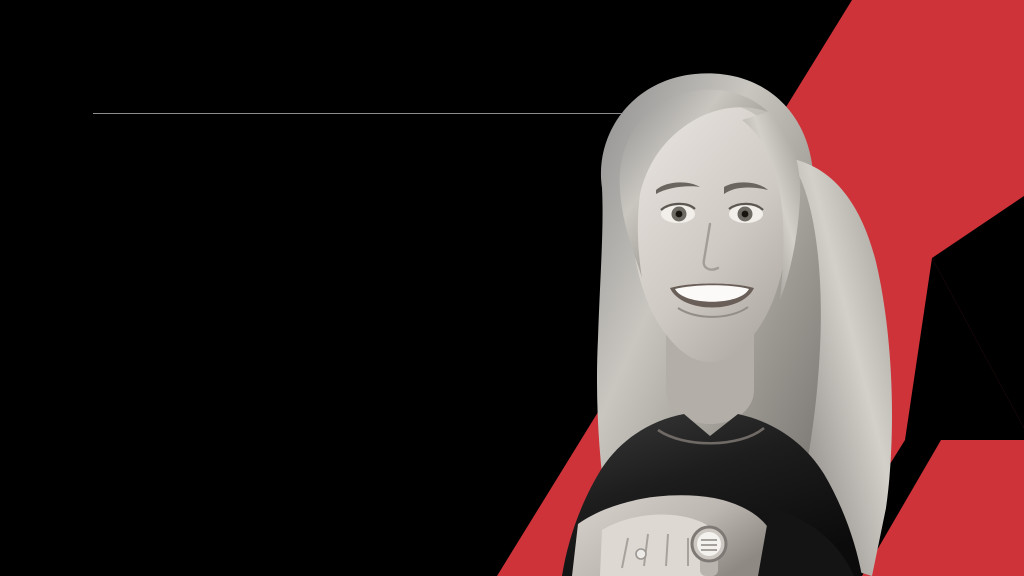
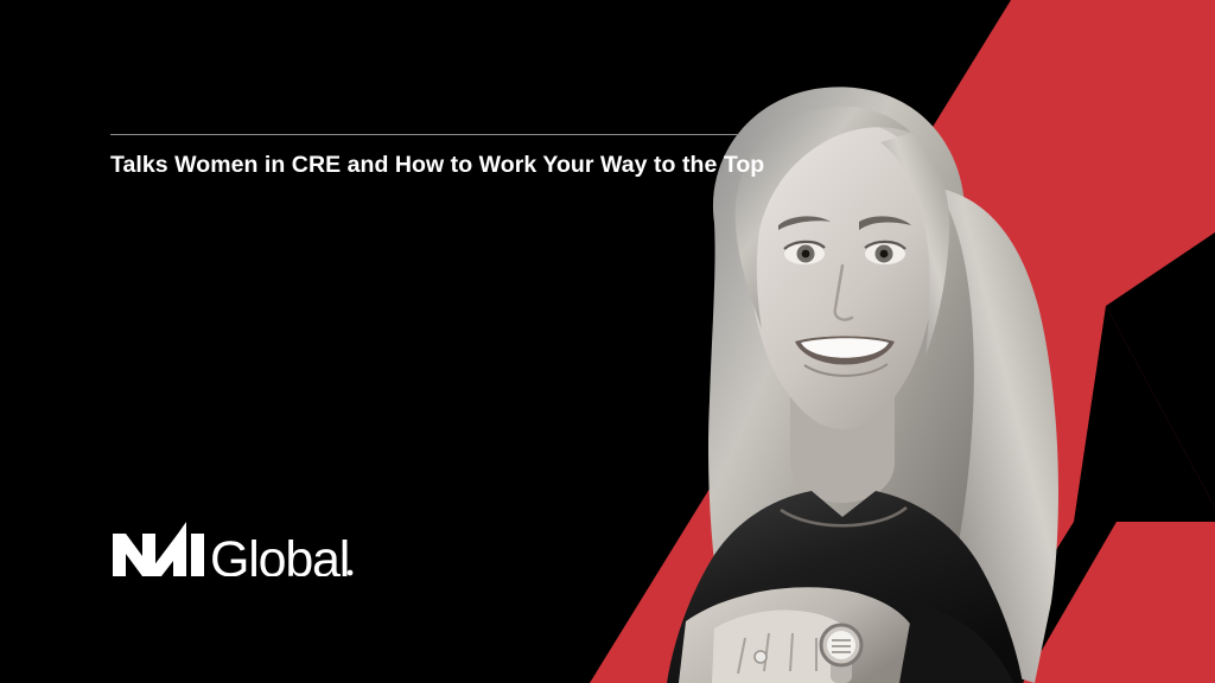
+ Talks Women in CRE and How to Work Your Way to the Top
+ Global
